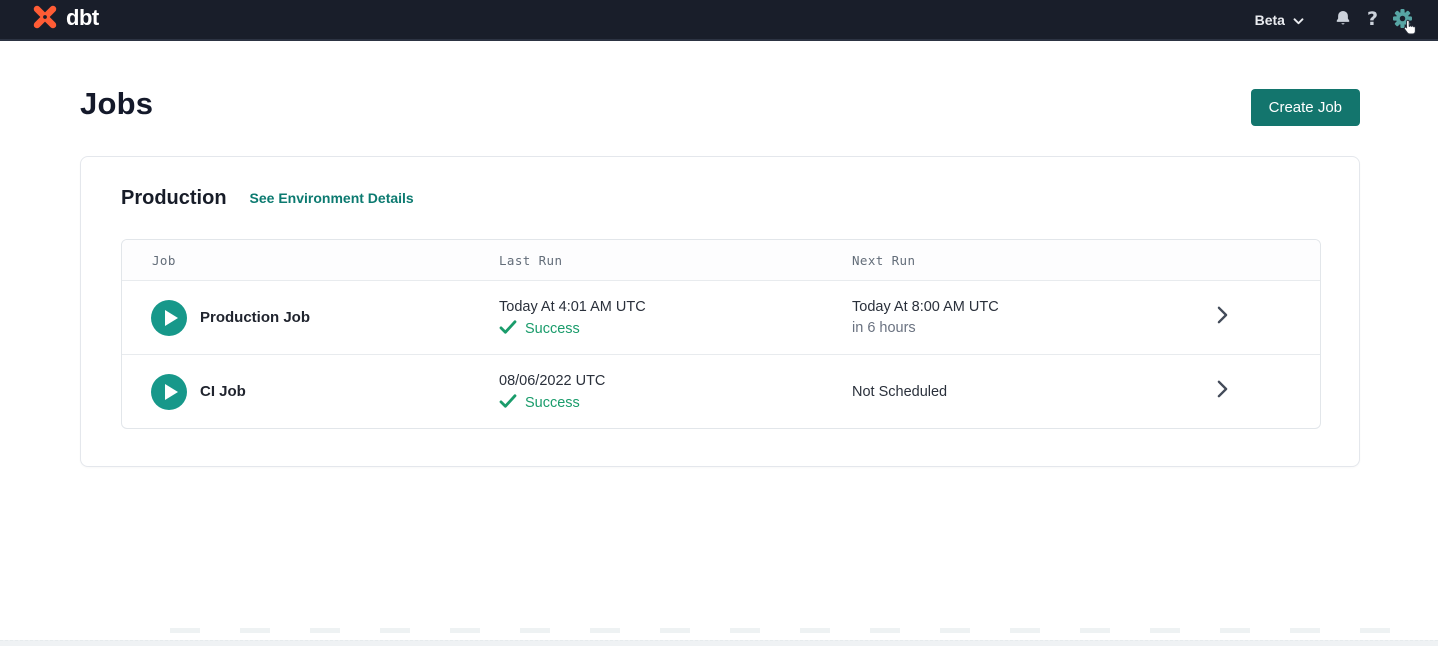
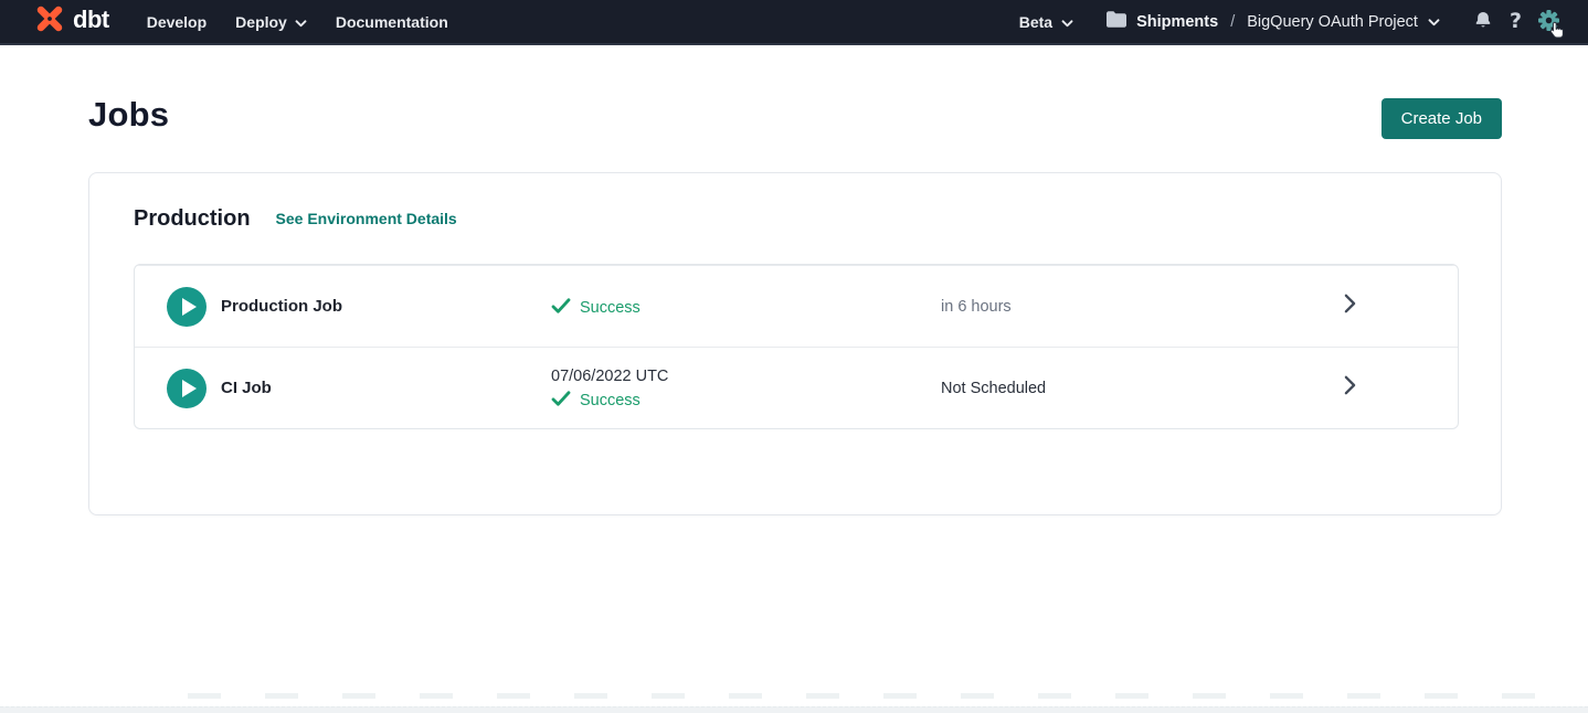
  dbt
+ Develop
+ Deploy
+ Documentation
  Beta
+ Shipments
+ /
+ BigQuery OAuth Project
  ?
  Jobs
  Create Job
  Production
  See Environment Details
- Job
- Last Run
- Next Run
  Production Job
- Today At 4:01 AM UTC
  Success
- Today At 8:00 AM UTC
  in 6 hours
  CI Job
- 08/06/2022 UTC
+ 07/06/2022 UTC
  Success
  Not Scheduled
